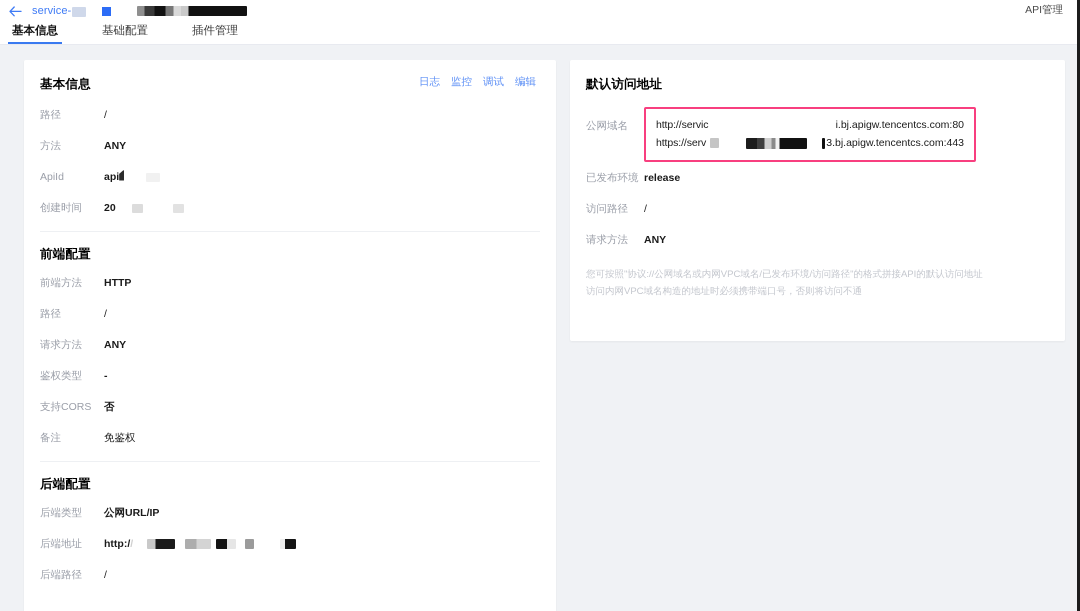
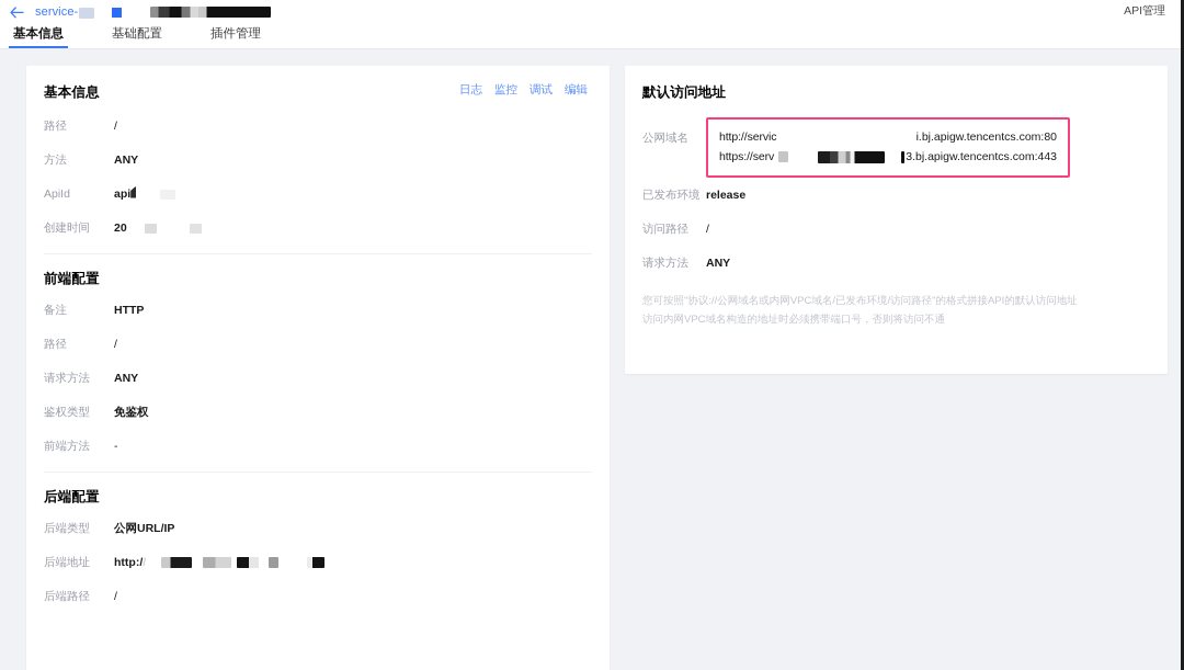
  service-
  API管理
  基本信息
  基础配置
  插件管理
  基本信息
  日志
  监控
  调试
  编辑
  路径
  /
  方法
  ANY
  ApiId
  api
  创建时间
  20
  前端配置
- 前端方法
+ 备注
  HTTP
  路径
  /
  请求方法
  ANY
  鉴权类型
- -
+ 免鉴权
- 支持CORS
- 否
- 备注
+ 前端方法
- 免鉴权
+ -
  后端配置
  后端类型
  公网URL/IP
  后端地址
  http:/
  /
  后端路径
  /
  默认访问地址
  公网域名
  http://servic
  i.bj.apigw.tencentcs.com:80
  https://serv
  3.bj.apigw.tencentcs.com:443
  已发布环境
  release
  访问路径
  /
  请求方法
  ANY
  您可按照"协议://公网域名或内网VPC域名/已发布环境/访问路径"的格式拼接API的默认访问地址
  访问内网VPC域名构造的地址时必须携带端口号，否则将访问不通
